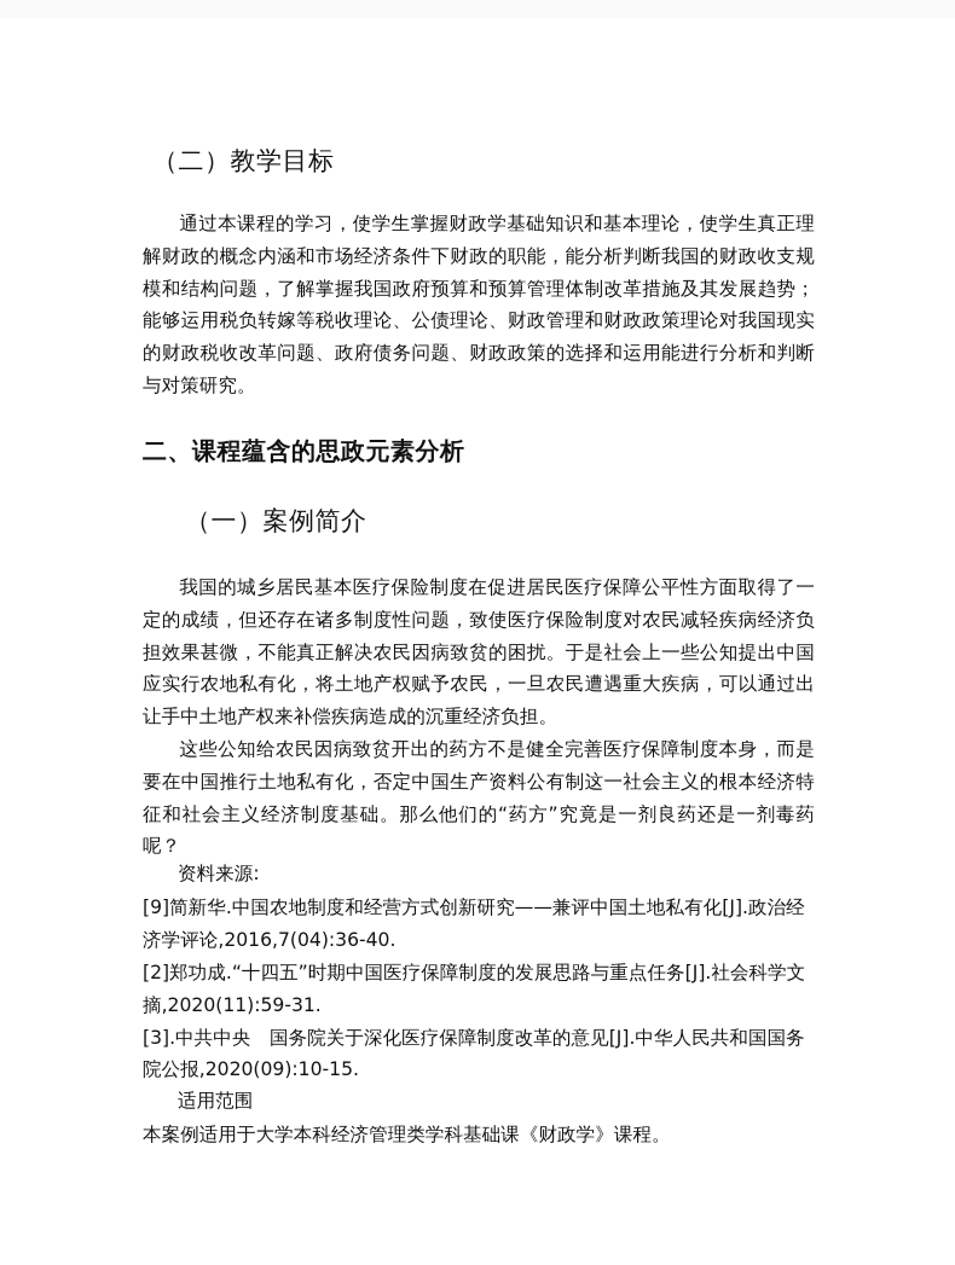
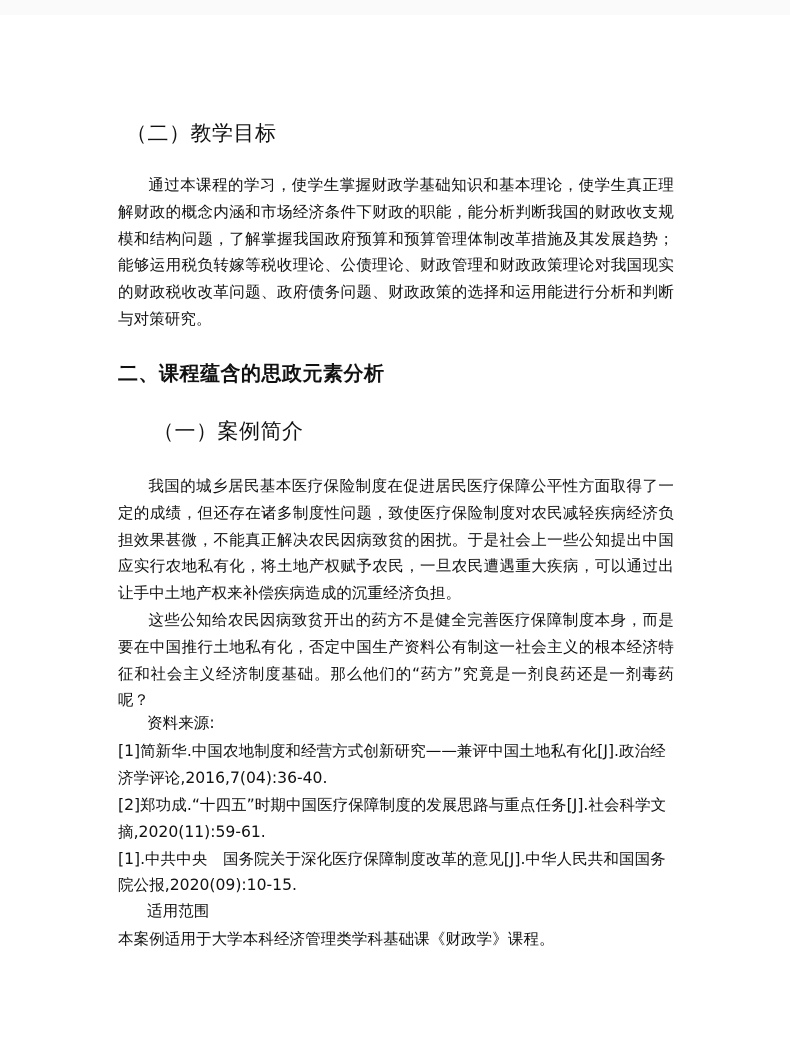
  （二）教学目标
  通过本课程的学习，使学生掌握财政学基础知识和基本理论，使学生真正理解财政的概念内涵和市场经济条件下财政的职能，能分析判断我国的财政收支规模和结构问题，了解掌握我国政府预算和预算管理体制改革措施及其发展趋势；能够运用税负转嫁等税收理论、公债理论、财政管理和财政政策理论对我国现实的财政税收改革问题、政府债务问题、财政政策的选择和运用能进行分析和判断与对策研究。
  二、课程蕴含的思政元素分析
  （一）案例简介
  我国的城乡居民基本医疗保险制度在促进居民医疗保障公平性方面取得了一定的成绩，但还存在诸多制度性问题，致使医疗保险制度对农民减轻疾病经济负担效果甚微，不能真正解决农民因病致贫的困扰。于是社会上一些公知提出中国应实行农地私有化，将土地产权赋予农民，一旦农民遭遇重大疾病，可以通过出让手中土地产权来补偿疾病造成的沉重经济负担。
  这些公知给农民因病致贫开出的药方不是健全完善医疗保障制度本身，而是要在中国推行土地私有化，否定中国生产资料公有制这一社会主义的根本经济特征和社会主义经济制度基础。那么他们的“药方”究竟是一剂良药还是一剂毒药呢？
  资料来源:
- [9]简新华.中国农地制度和经营方式创新研究——兼评中国土地私有化[J].政治经
+ [1]简新华.中国农地制度和经营方式创新研究——兼评中国土地私有化[J].政治经
  济学评论,2016,7(04):36-40.
  [2]郑功成.“十四五”时期中国医疗保障制度的发展思路与重点任务[J].社会科学文
- 摘,2020(11):59-31.
+ 摘,2020(11):59-61.
- [3].中共中央 国务院关于深化医疗保障制度改革的意见[J].中华人民共和国国务
+ [1].中共中央 国务院关于深化医疗保障制度改革的意见[J].中华人民共和国国务
  院公报,2020(09):10-15.
  适用范围
  本案例适用于大学本科经济管理类学科基础课《财政学》课程。
